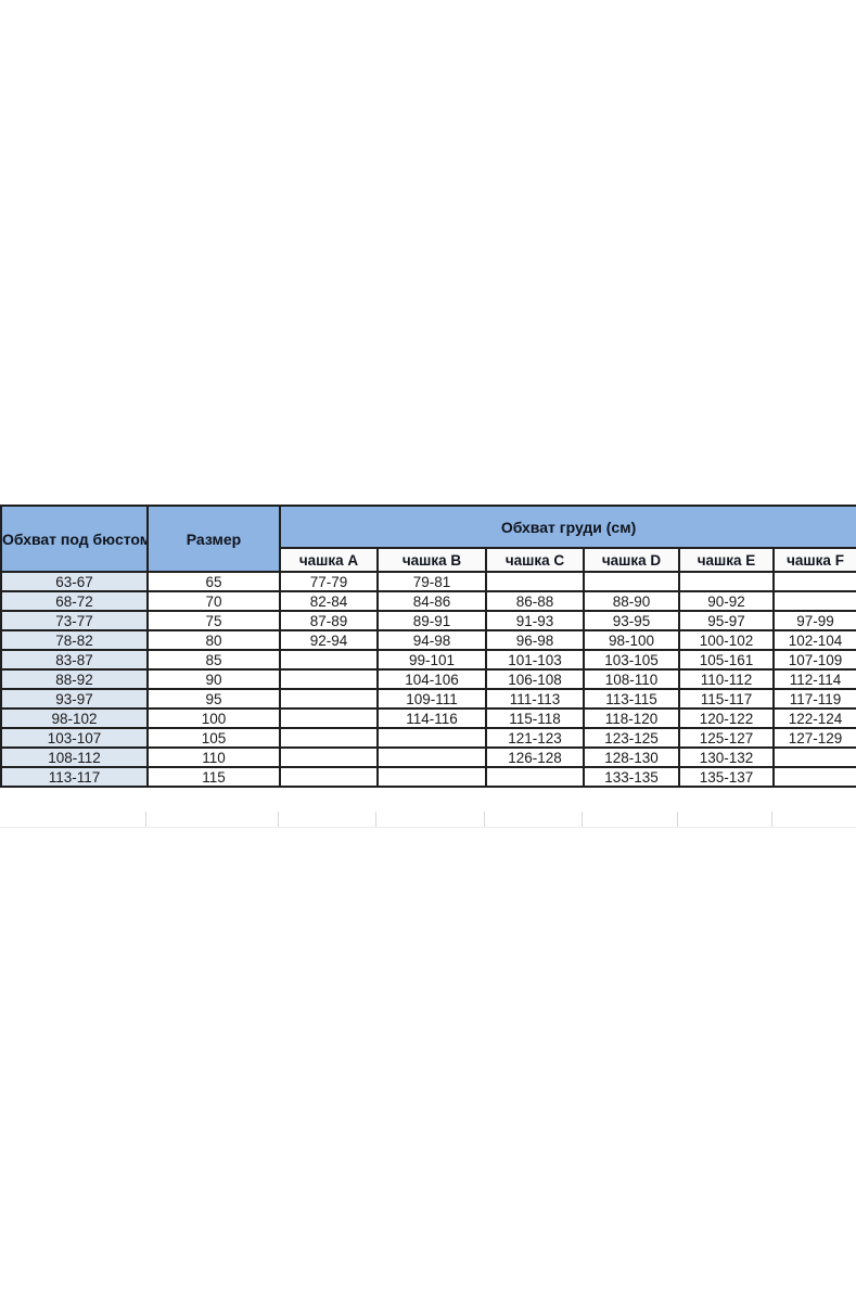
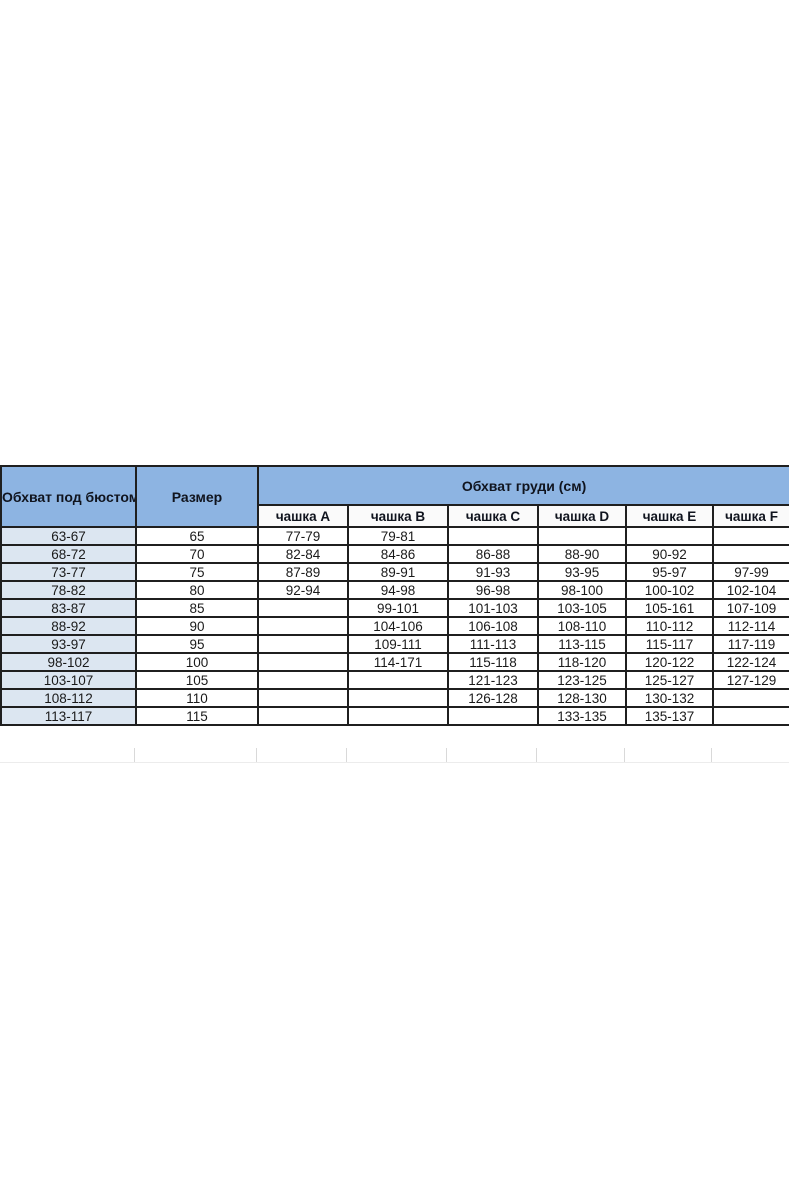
  Обхват под бюстом	Размер	Обхват груди (см)
  чашка A	чашка B	чашка C	чашка D	чашка E	чашка F
  63-67	65	77-79	79-81
  68-72	70	82-84	84-86	86-88	88-90	90-92
  73-77	75	87-89	89-91	91-93	93-95	95-97	97-99
  78-82	80	92-94	94-98	96-98	98-100	100-102	102-104
  83-87	85		99-101	101-103	103-105	105-161	107-109
  88-92	90		104-106	106-108	108-110	110-112	112-114
  93-97	95		109-111	111-113	113-115	115-117	117-119
- 98-102	100		114-116	115-118	118-120	120-122	122-124
+ 98-102	100		114-171	115-118	118-120	120-122	122-124
  103-107	105			121-123	123-125	125-127	127-129
  108-112	110			126-128	128-130	130-132
  113-117	115				133-135	135-137
